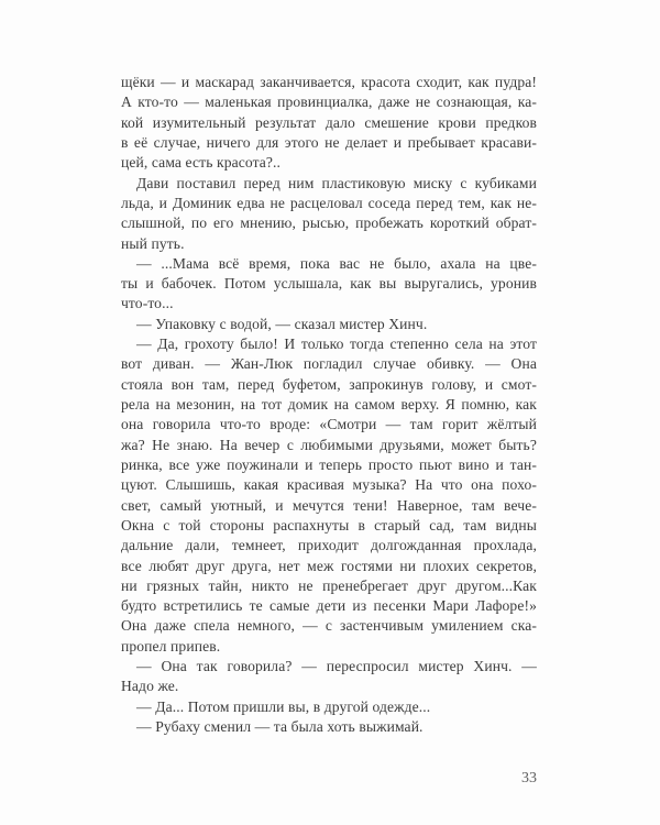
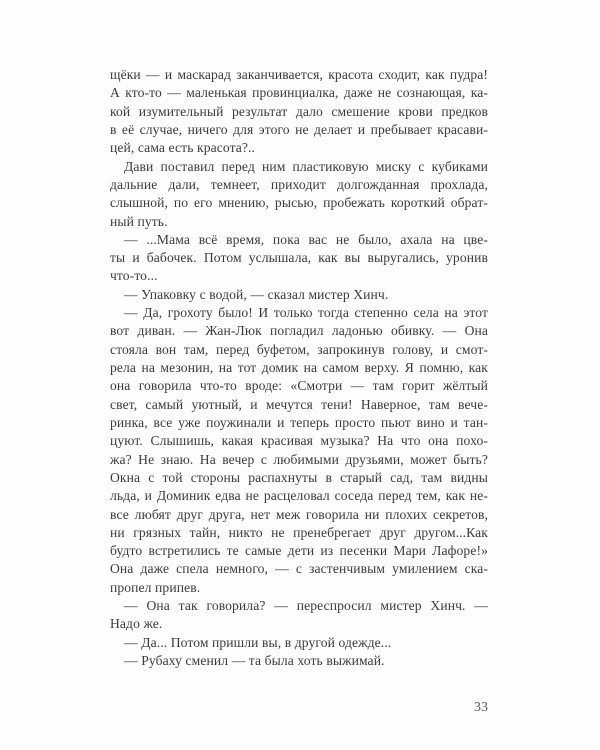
  щёки — и маскарад заканчивается, красота сходит, как пудра!
  А кто-то — маленькая провинциалка, даже не сознающая, ка-
  кой изумительный результат дало смешение крови предков
  в её случае, ничего для этого не делает и пребывает красави-
  цей, сама есть красота?..
  Дави поставил перед ним пластиковую миску с кубиками
- льда, и Доминик едва не расцеловал соседа перед тем, как не-
+ дальние дали, темнеет, приходит долгожданная прохлада,
  слышной, по его мнению, рысью, пробежать короткий обрат-
  ный путь.
  — ...Мама всё время, пока вас не было, ахала на цве-
  ты и бабочек. Потом услышала, как вы выругались, уронив
  что-то...
  — Упаковку с водой, — сказал мистер Хинч.
  — Да, грохоту было! И только тогда степенно села на этот
- вот диван. — Жан-Люк погладил случае обивку. — Она
+ вот диван. — Жан-Люк погладил ладонью обивку. — Она
  стояла вон там, перед буфетом, запрокинув голову, и смот-
  рела на мезонин, на тот домик на самом верху. Я помню, как
  она говорила что-то вроде: «Смотри — там горит жёлтый
- жа? Не знаю. На вечер с любимыми друзьями, может быть?
+ свет, самый уютный, и мечутся тени! Наверное, там вече-
  ринка, все уже поужинали и теперь просто пьют вино и тан-
  цуют. Слышишь, какая красивая музыка? На что она похо-
- свет, самый уютный, и мечутся тени! Наверное, там вече-
+ жа? Не знаю. На вечер с любимыми друзьями, может быть?
  Окна с той стороны распахнуты в старый сад, там видны
- дальние дали, темнеет, приходит долгожданная прохлада,
+ льда, и Доминик едва не расцеловал соседа перед тем, как не-
- все любят друг друга, нет меж гостями ни плохих секретов,
+ все любят друг друга, нет меж говорила ни плохих секретов,
  ни грязных тайн, никто не пренебрегает друг другом...Как
  будто встретились те самые дети из песенки Мари Лафоре!»
  Она даже спела немного, — с застенчивым умилением ска-
  пропел припев.
  — Она так говорила? — переспросил мистер Хинч. —
  Надо же.
  — Да... Потом пришли вы, в другой одежде...
  — Рубаху сменил — та была хоть выжимай.
  33
